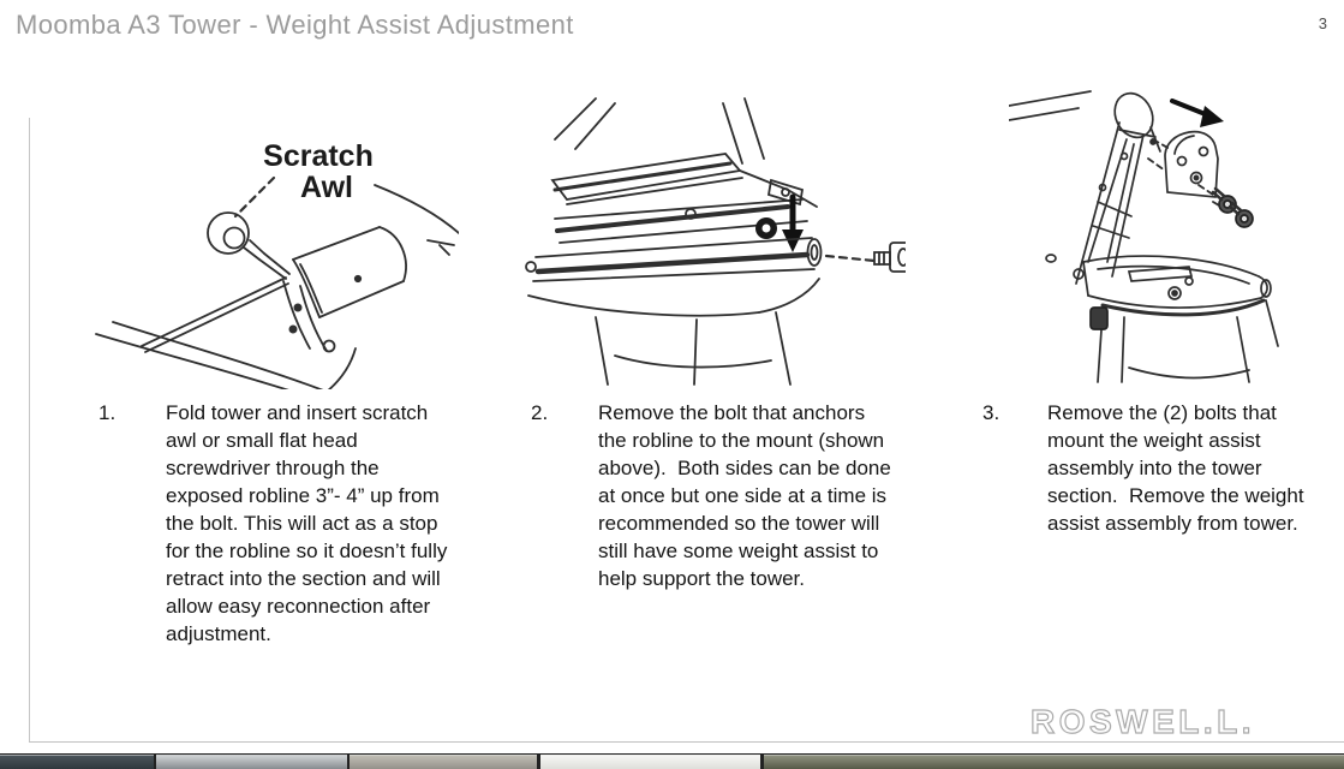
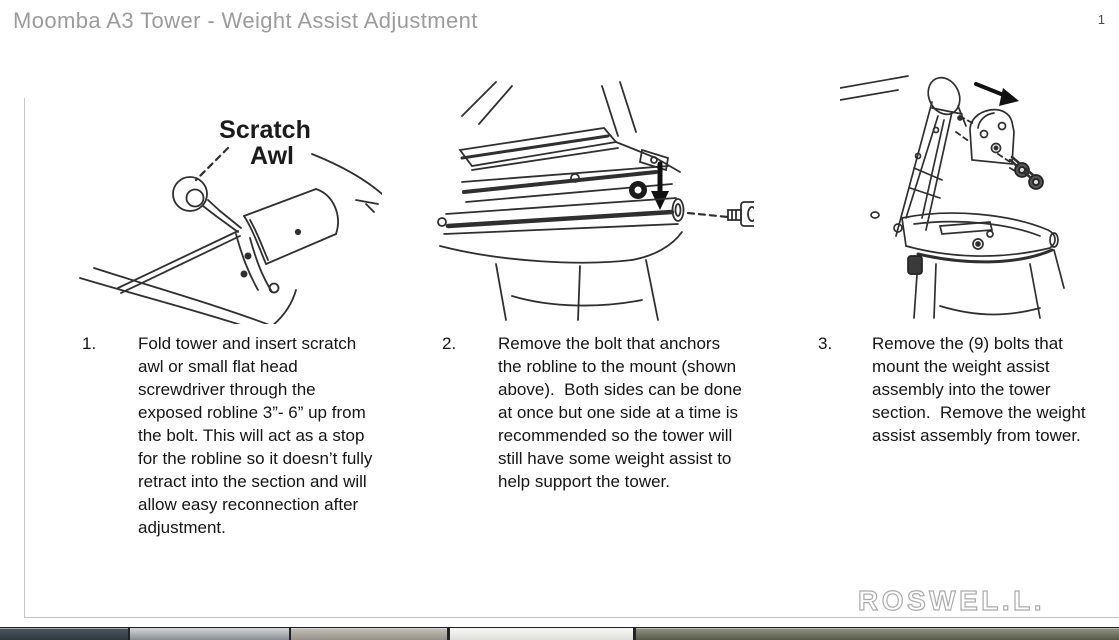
  Moomba A3 Tower - Weight Assist Adjustment
- 3
+ 1
  Scratch
  Awl
  1.
- Fold tower and insert scratch awl or small flat head screwdriver through the exposed robline 3”- 4” up from the bolt. This will act as a stop for the robline so it doesn’t fully retract into the section and will allow easy reconnection after adjustment.
+ Fold tower and insert scratch awl or small flat head screwdriver through the exposed robline 3”- 6” up from the bolt. This will act as a stop for the robline so it doesn’t fully retract into the section and will allow easy reconnection after adjustment.
  2.
  Remove the bolt that anchors the robline to the mount (shown above). Both sides can be done at once but one side at a time is recommended so the tower will still have some weight assist to help support the tower.
  3.
- Remove the (2) bolts that mount the weight assist assembly into the tower section. Remove the weight assist assembly from tower.
+ Remove the (9) bolts that mount the weight assist assembly into the tower section. Remove the weight assist assembly from tower.
  ROSWEL.L.
